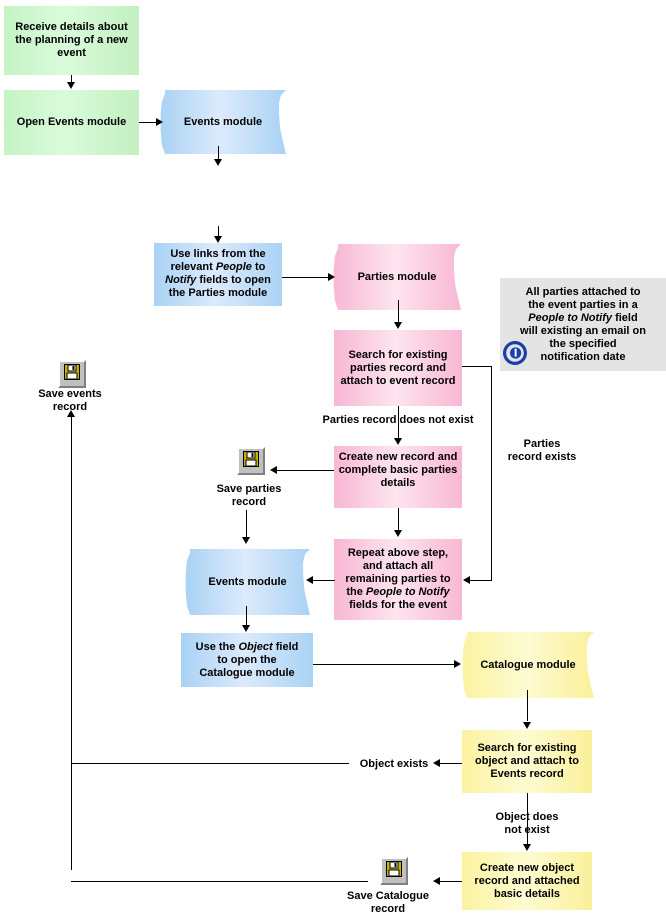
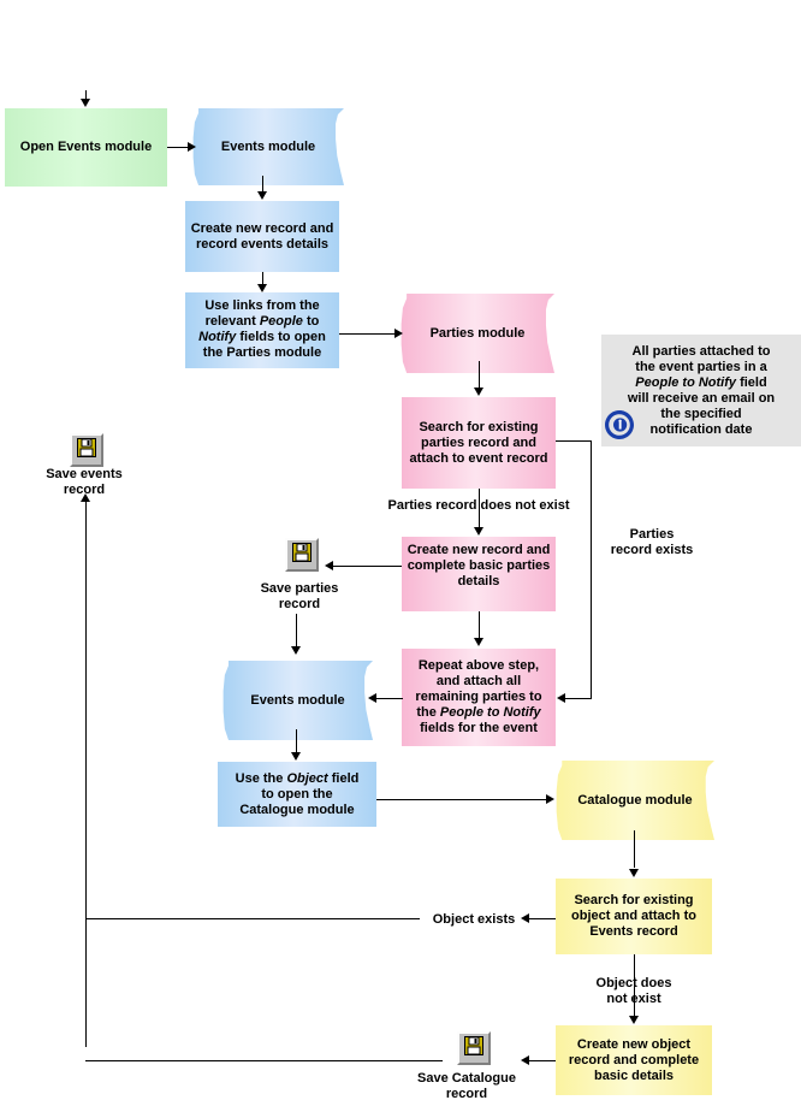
- Receive details about the planning of a new event
  Open Events module
  Events module
+ Create new record and record events details
  Use links from the
  relevant People to
  Notify fields to open
  the Parties module
  Parties module
  Search for existing parties record and attach to event record
  Create new record and complete basic parties details
  Repeat above step,
  and attach all
  remaining parties to
  the People to Notify
  fields for the event
  Events module
  Use the Object field
  to open the
  Catalogue module
  Catalogue module
  Search for existing object and attach to Events record
- Create new object record and attached basic details
+ Create new object record and complete basic details
  All parties attached to
  the event parties in a
  People to Notify field
- will existing an email on
+ will receive an email on
  the specified
  notification date
  Save events
  record
  Save parties
  record
  Save Catalogue
  record
  Parties record does not exist
  Parties
  record exists
  Object exists
  Objec does
  notxist
